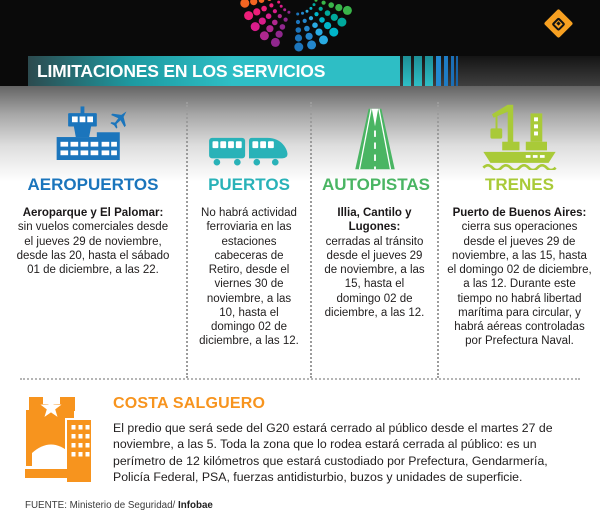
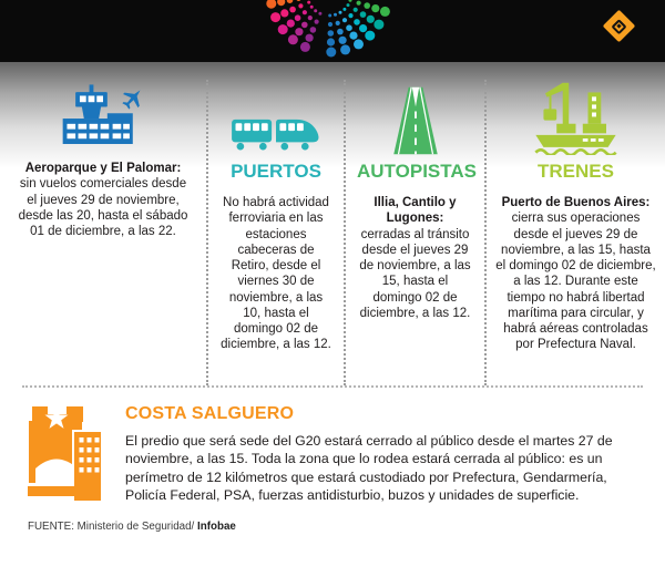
- LIMITACIONES EN LOS SERVICIOS
- AEROPUERTOS
  Aeroparque y El Palomar:
  sin vuelos comerciales desde el jueves 29 de noviembre, desde las 20, hasta el sábado 01 de diciembre, a las 22.
  PUERTOS
  No habrá actividad ferroviaria en las estaciones cabeceras de Retiro, desde el viernes 30 de noviembre, a las 10, hasta el domingo 02 de diciembre, a las 12.
  AUTOPISTAS
  Illia, Cantilo y Lugones:
  cerradas al tránsito desde el jueves 29 de noviembre, a las 15, hasta el domingo 02 de diciembre, a las 12.
  TRENES
  Puerto de Buenos Aires:
  cierra sus operaciones desde el jueves 29 de noviembre, a las 15, hasta el domingo 02 de diciembre, a las 12. Durante este tiempo no habrá libertad marítima para circular, y habrá aéreas controladas por Prefectura Naval.
  COSTA SALGUERO
- El predio que será sede del G20 estará cerrado al público desde el martes 27 de noviembre, a las 5. Toda la zona que lo rodea estará cerrada al público: es un perímetro de 12 kilómetros que estará custodiado por Prefectura, Gendarmería, Policía Federal, PSA, fuerzas antidisturbio, buzos y unidades de superficie.
+ El predio que será sede del G20 estará cerrado al público desde el martes 27 de noviembre, a las 15. Toda la zona que lo rodea estará cerrada al público: es un perímetro de 12 kilómetros que estará custodiado por Prefectura, Gendarmería, Policía Federal, PSA, fuerzas antidisturbio, buzos y unidades de superficie.
  FUENTE: Ministerio de Seguridad/ Infobae
